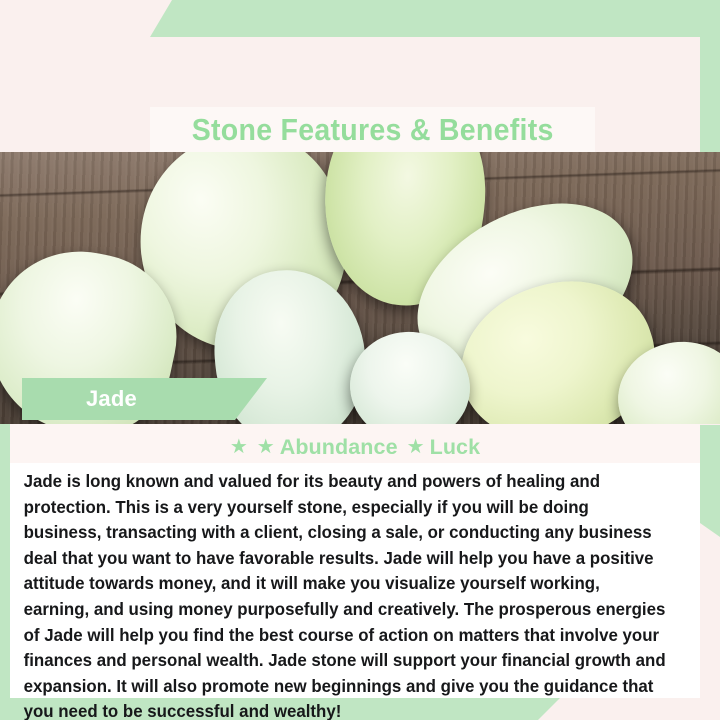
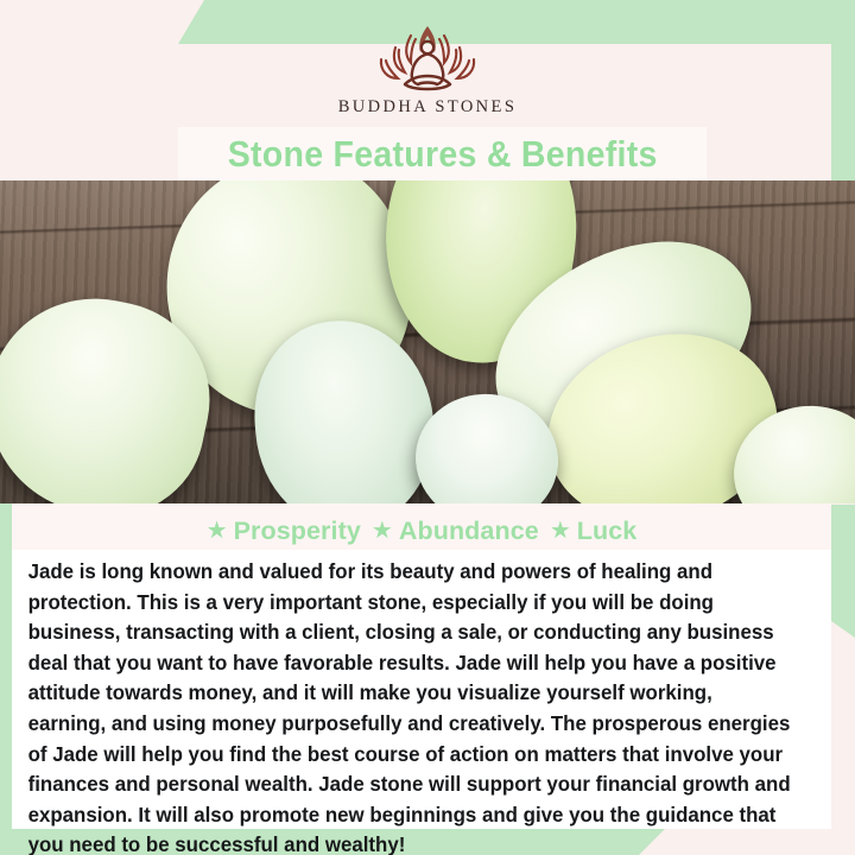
+ BUDDHA STONES
  Stone Features & Benefits
- Jade
  ★
+ Prosperity
  ★
  Abundance
  ★
  Luck
- Jade is long known and valued for its beauty and powers of healing and protection. This is a very yourself stone, especially if you will be doing business, transacting with a client, closing a sale, or conducting any business deal that you want to have favorable results. Jade will help you have a positive attitude towards money, and it will make you visualize yourself working, earning, and using money purposefully and creatively. The prosperous energies of Jade will help you find the best course of action on matters that involve your finances and personal wealth. Jade stone will support your financial growth and expansion. It will also promote new beginnings and give you the guidance that you need to be successful and wealthy!
+ Jade is long known and valued for its beauty and powers of healing and protection. This is a very important stone, especially if you will be doing business, transacting with a client, closing a sale, or conducting any business deal that you want to have favorable results. Jade will help you have a positive attitude towards money, and it will make you visualize yourself working, earning, and using money purposefully and creatively. The prosperous energies of Jade will help you find the best course of action on matters that involve your finances and personal wealth. Jade stone will support your financial growth and expansion. It will also promote new beginnings and give you the guidance that you need to be successful and wealthy!
